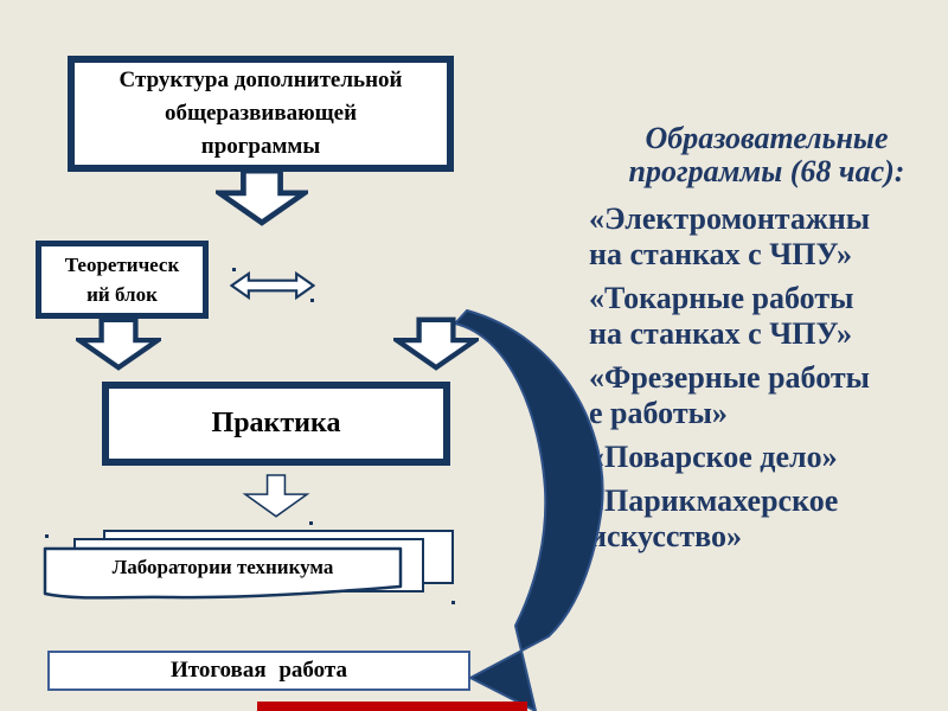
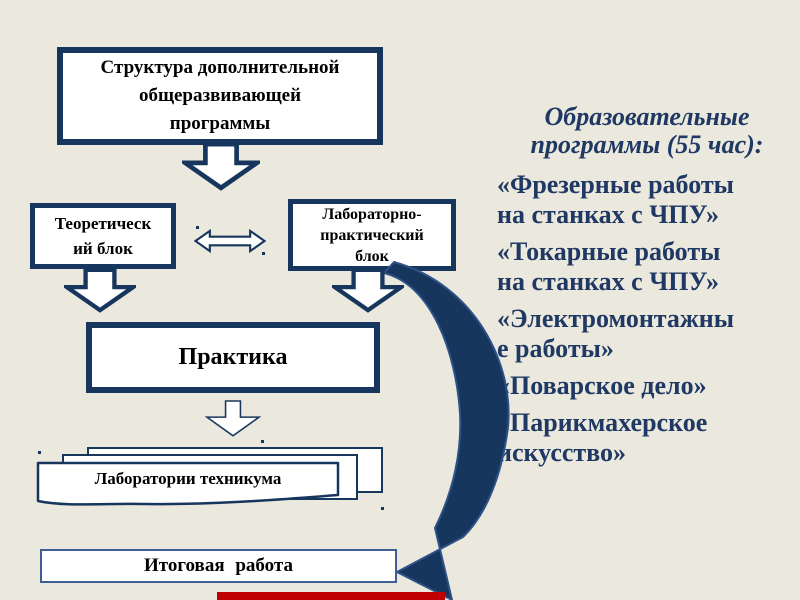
  Структура дополнительной
  общеразвивающей
  программы
  Теоретическ
  ий блок
+ Лабораторно-
+ практический
+ блок
  Практика
  Лаборатории техникума
  Итоговая работа
- Образовательные программы (68 час):
+ Образовательные программы (55 час):
- «Электромонтажны
+ «Фрезерные работы
  на станках с ЧПУ»
  «Токарные работы
  на станках с ЧПУ»
- «Фрезерные работы
+ «Электромонтажны
  е работы»
  Поварское дело»
  Парикмахерское
  скусство»
